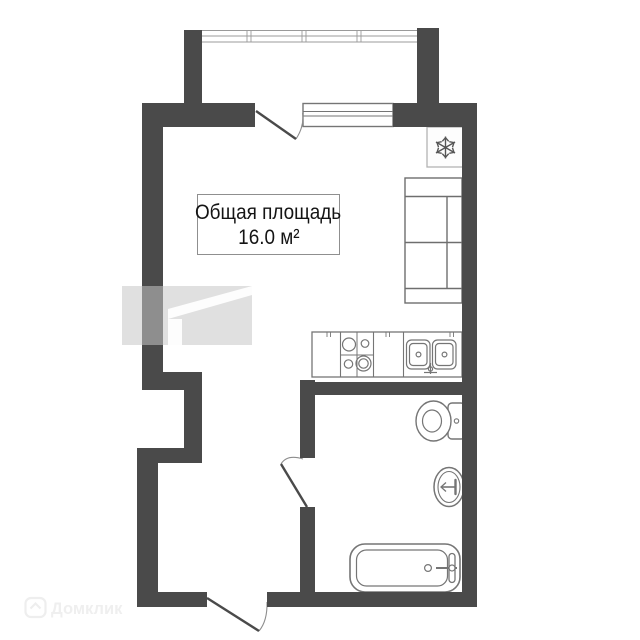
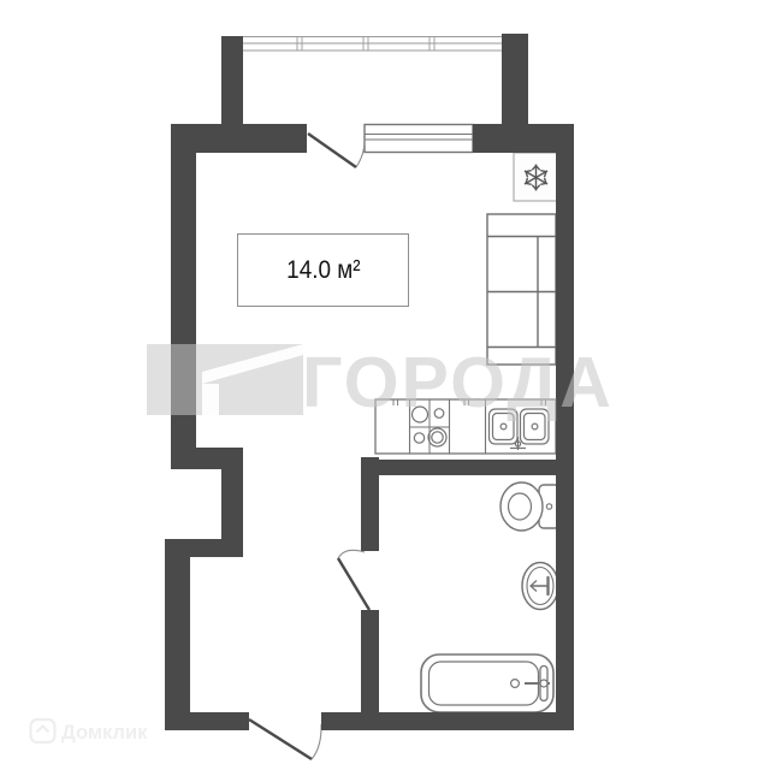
- Общая площадь
- 16.0 м²
+ 14.0 м²
+ ГОРОДА
